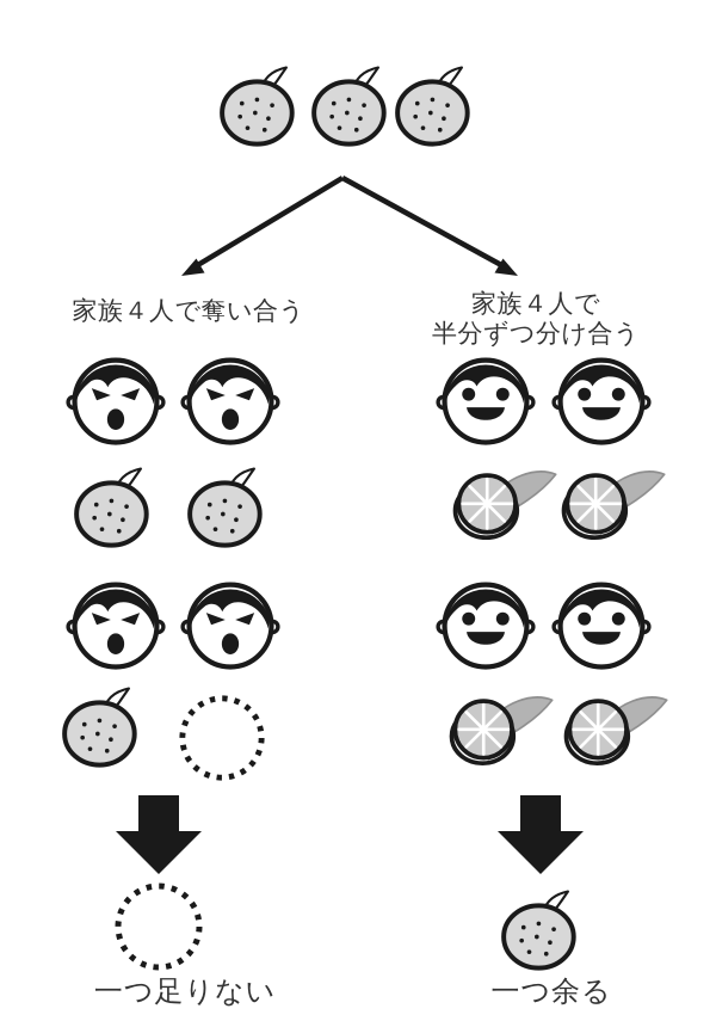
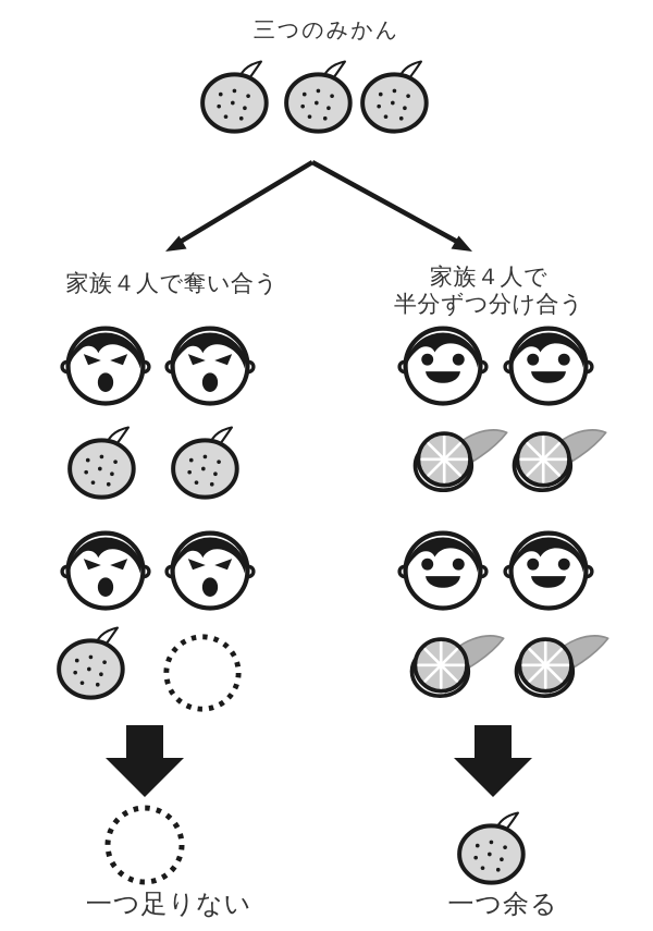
+ 三つのみかん
  家族４人で奪い合う
  家族４人で
  半分ずつ分け合う
  一つ足りない
  一つ余る
